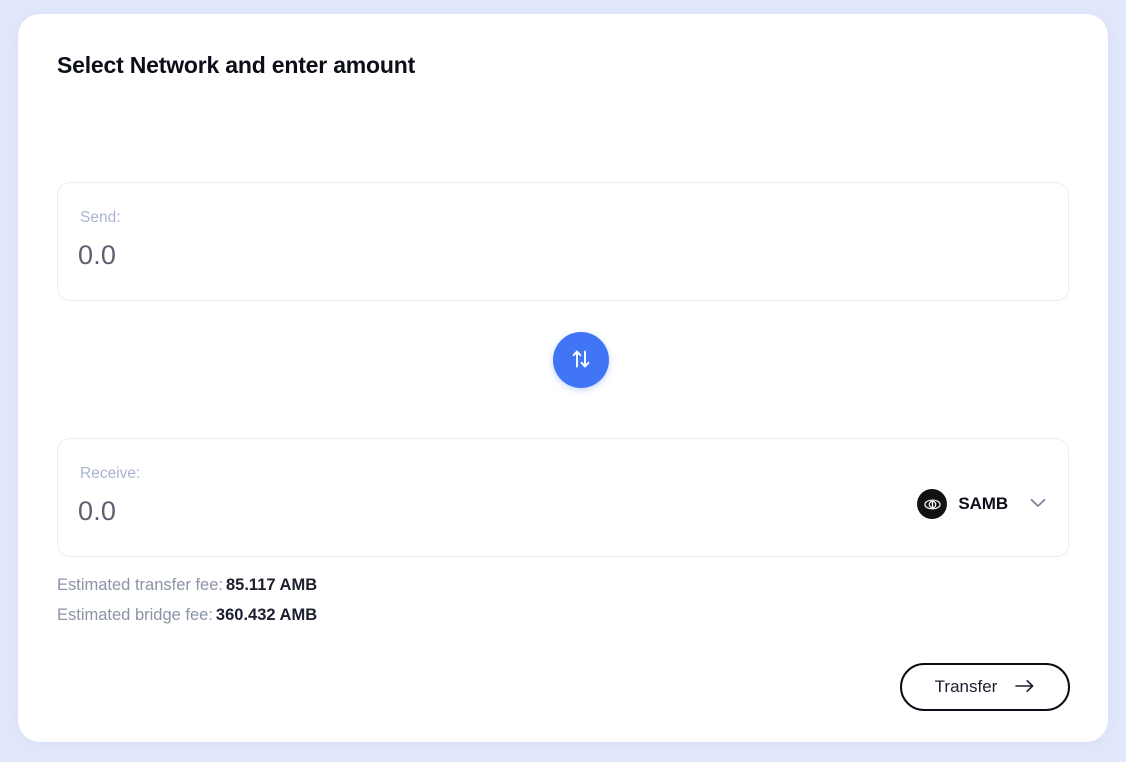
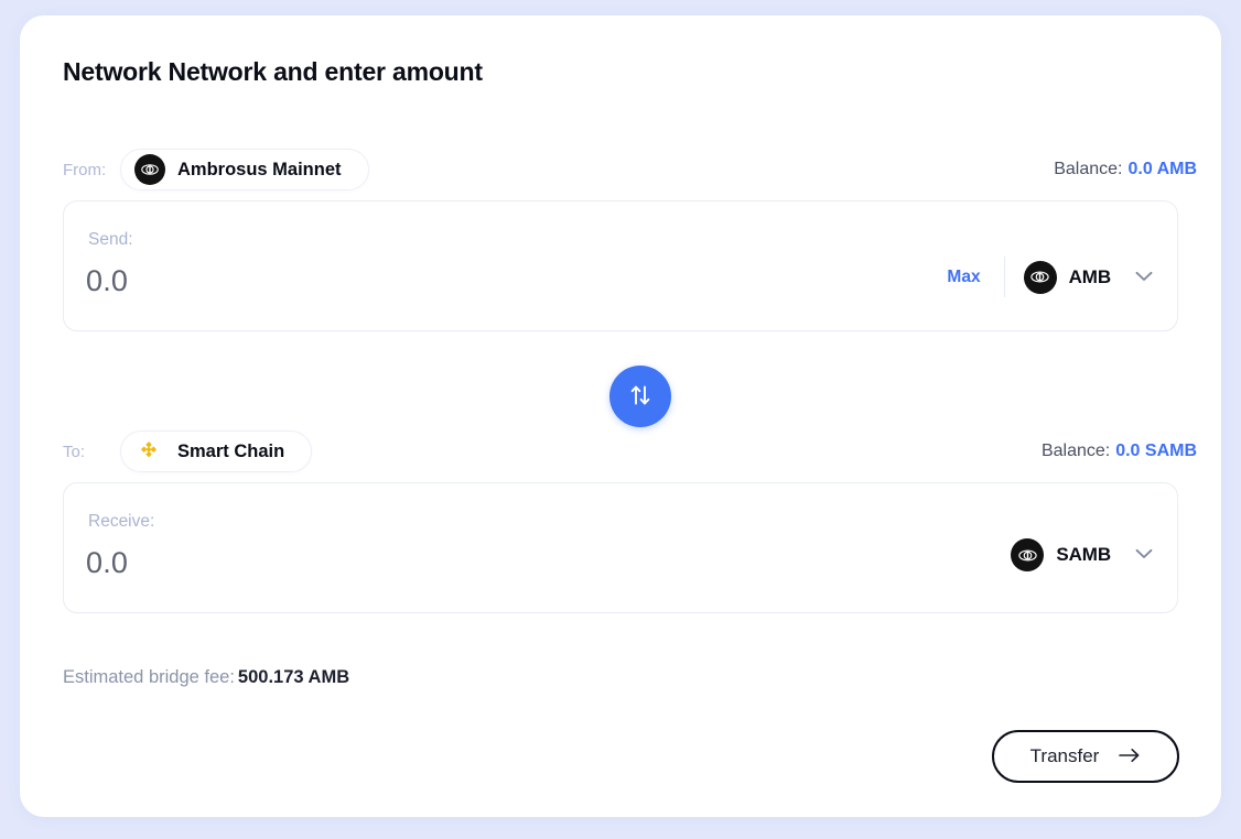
- Select Network and enter amount
+ Network Network and enter amount
+ From:
+ Ambrosus Mainnet
+ Balance: 0.0 AMB
  Send:
  0.0
+ Max
+ AMB
+ To:
+ Smart Chain
+ Balance: 0.0 SAMB
  Receive:
  0.0
  SAMB
- Estimated transfer fee: 85.117 AMB
- Estimated bridge fee: 360.432 AMB
+ Estimated bridge fee: 500.173 AMB
  Transfer
